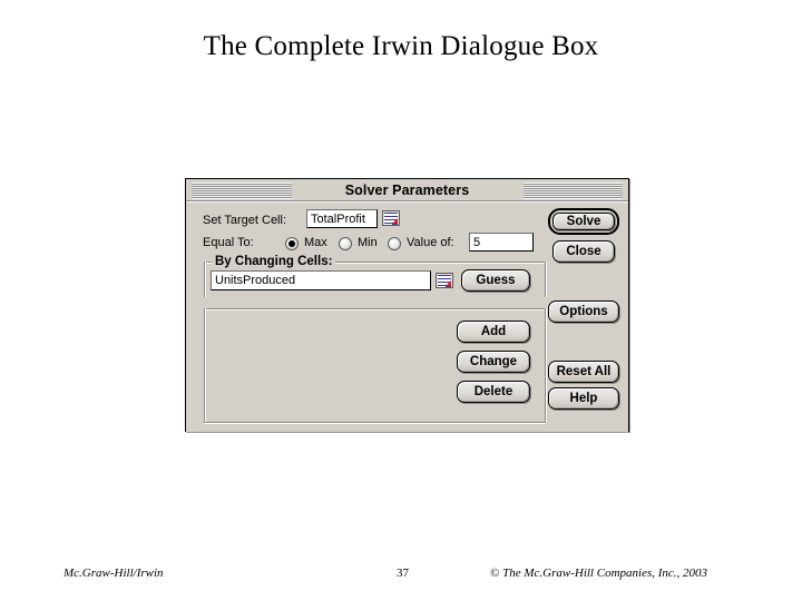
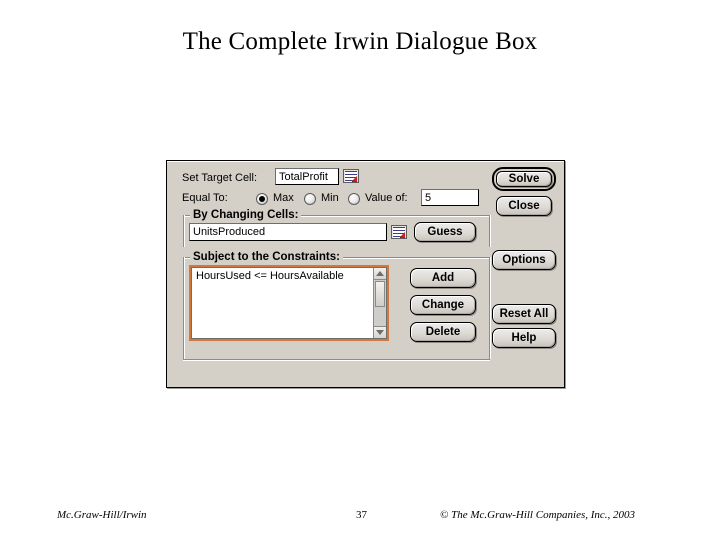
  The Complete Irwin Dialogue Box
- Solver Parameters
  Set Target Cell:
  TotalProfit
  Equal To:
  Max
  Min
  Value of:
  5
  By Changing Cells:
  UnitsProduced
  Guess
+ Subject to the Constraints:
+ HoursUsed <= HoursAvailable
  Add
  Change
  Delete
  Solve
  Close
  Options
  Reset All
  Help
  Mc.Graw-Hill/Irwin
  37
  © The Mc.Graw-Hill Companies, Inc., 2003
